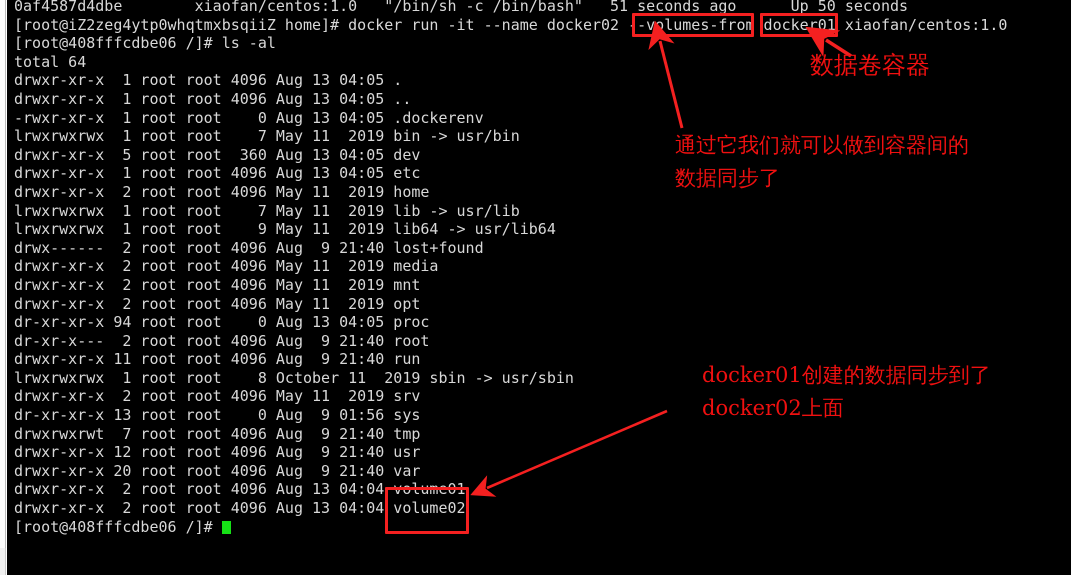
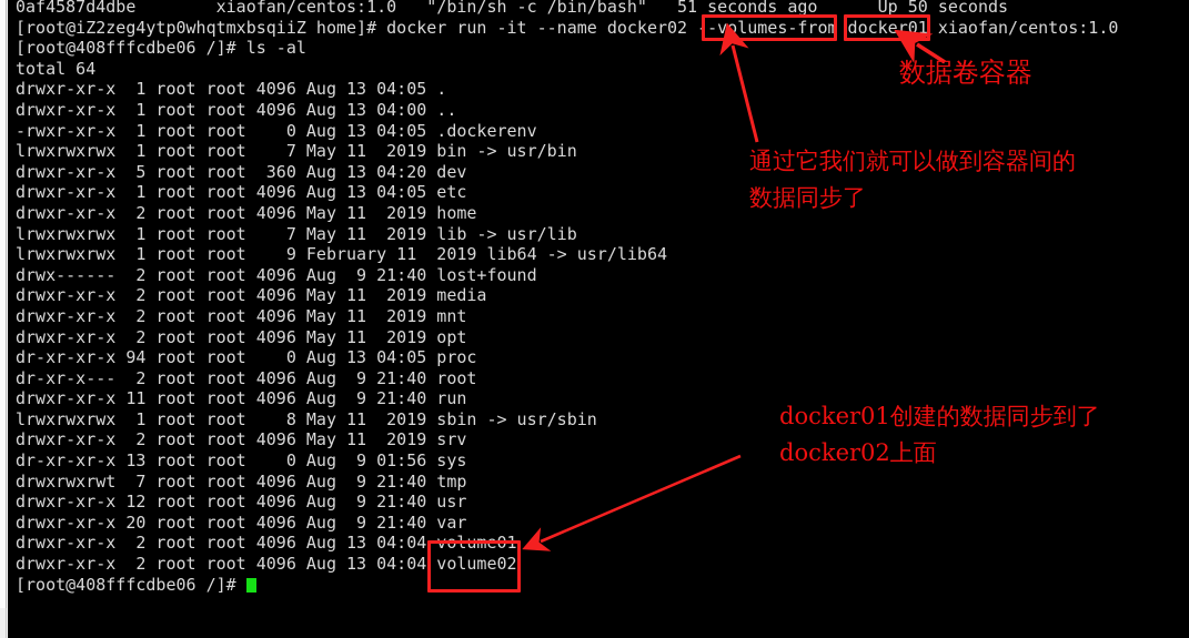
  0af4587d4dbe xiaofan/centos:1.0 "/bin/sh -c /bin/bash" 51 seconds ago Up 50 seconds
  [root@iZ2zeg4ytp0whqtmxbsqiiZ home]# docker run -it --name docker02 --volumes-from docker01 xiaofan/centos:1.0
  [root@408fffcdbe06 /]# ls -al
  total 64
  drwxr-xr-x 1 root root 4096 Aug 13 04:05 .
- drwxr-xr-x 1 root root 4096 Aug 13 04:05 ..
+ drwxr-xr-x 1 root root 4096 Aug 13 04:00 ..
  -rwxr-xr-x 1 root root 0 Aug 13 04:05 .dockerenv
  lrwxrwxrwx 1 root root 7 May 11 2019 bin -> usr/bin
- drwxr-xr-x 5 root root 360 Aug 13 04:05 dev
+ drwxr-xr-x 5 root root 360 Aug 13 04:20 dev
  drwxr-xr-x 1 root root 4096 Aug 13 04:05 etc
  drwxr-xr-x 2 root root 4096 May 11 2019 home
  lrwxrwxrwx 1 root root 7 May 11 2019 lib -> usr/lib
- lrwxrwxrwx 1 root root 9 May 11 2019 lib64 -> usr/lib64
+ lrwxrwxrwx 1 root root 9 February 11 2019 lib64 -> usr/lib64
  drwx------ 2 root root 4096 Aug 9 21:40 lost+found
  drwxr-xr-x 2 root root 4096 May 11 2019 media
  drwxr-xr-x 2 root root 4096 May 11 2019 mnt
  drwxr-xr-x 2 root root 4096 May 11 2019 opt
  dr-xr-xr-x 94 root root 0 Aug 13 04:05 proc
  dr-xr-x--- 2 root root 4096 Aug 9 21:40 root
  drwxr-xr-x 11 root root 4096 Aug 9 21:40 run
- lrwxrwxrwx 1 root root 8 October 11 2019 sbin -> usr/sbin
+ lrwxrwxrwx 1 root root 8 May 11 2019 sbin -> usr/sbin
  drwxr-xr-x 2 root root 4096 May 11 2019 srv
  dr-xr-xr-x 13 root root 0 Aug 9 01:56 sys
  drwxrwxrwt 7 root root 4096 Aug 9 21:40 tmp
  drwxr-xr-x 12 root root 4096 Aug 9 21:40 usr
  drwxr-xr-x 20 root root 4096 Aug 9 21:40 var
  drwxr-xr-x 2 root root 4096 Aug 13 04:04 volume01
  drwxr-xr-x 2 root root 4096 Aug 13 04:04 volume02
  [root@408fffcdbe06 /]#
  数据卷容器
  通过它我们就可以做到容器间的
  数据同步了
  docker01创建的数据同步到了
  docker02上面
